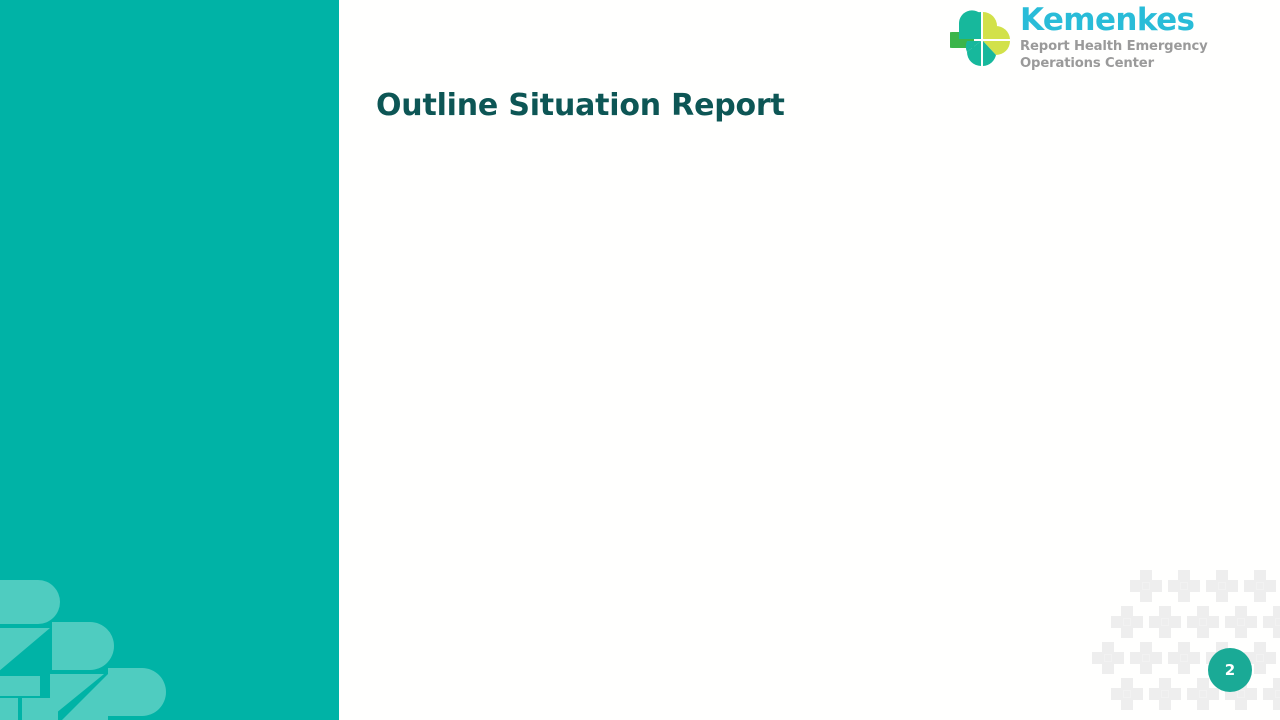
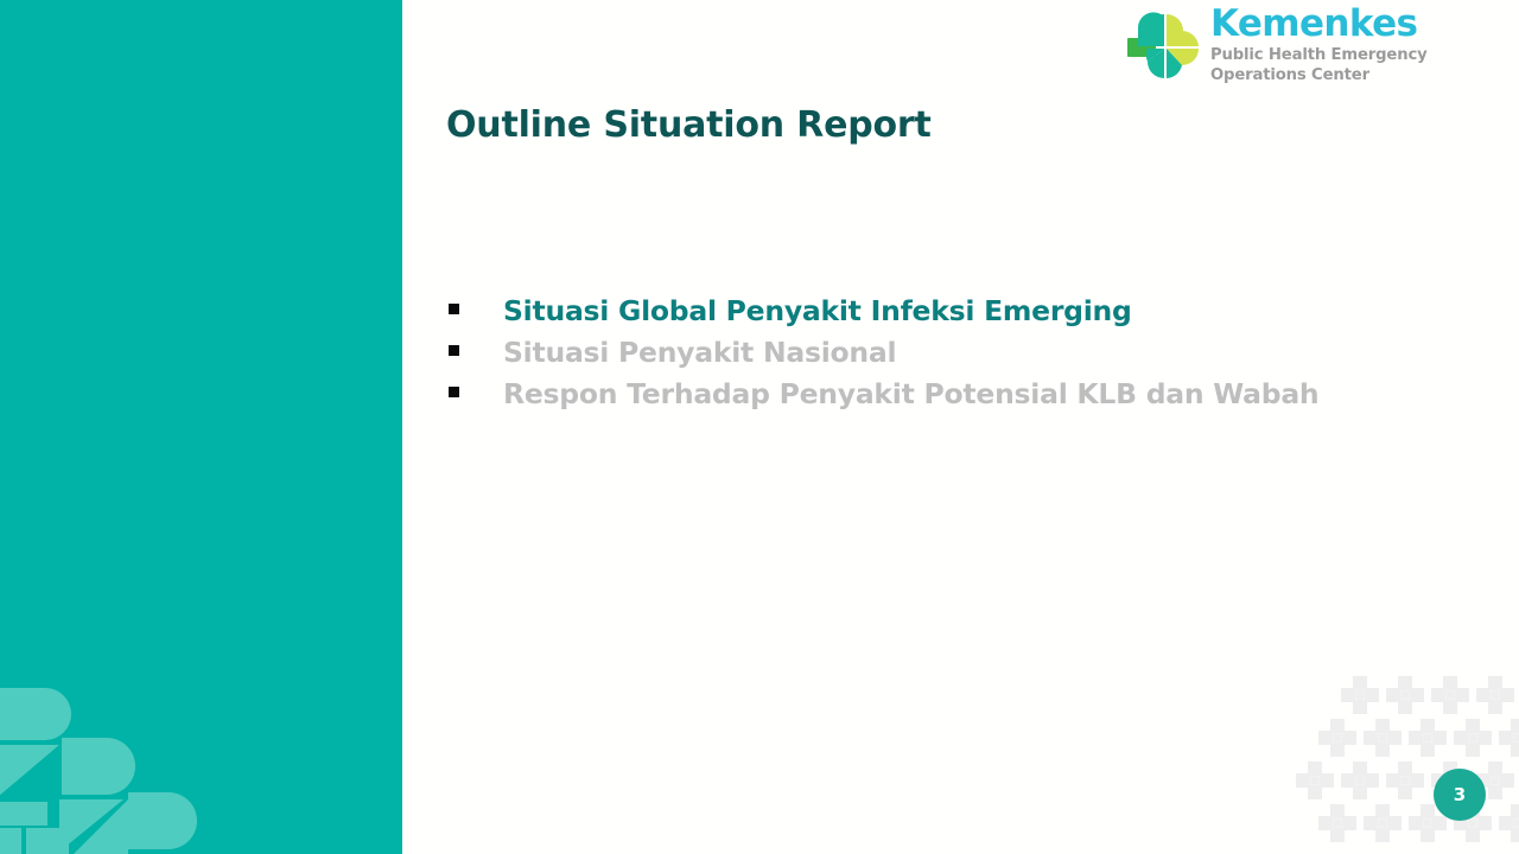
  Kemenkes
- Report Health Emergency Operations Center
+ Public Health Emergency Operations Center
  Outline Situation Report
+ Situasi Global Penyakit Infeksi Emerging
+ Situasi Penyakit Nasional
+ Respon Terhadap Penyakit Potensial KLB dan Wabah
- 2
+ 3
